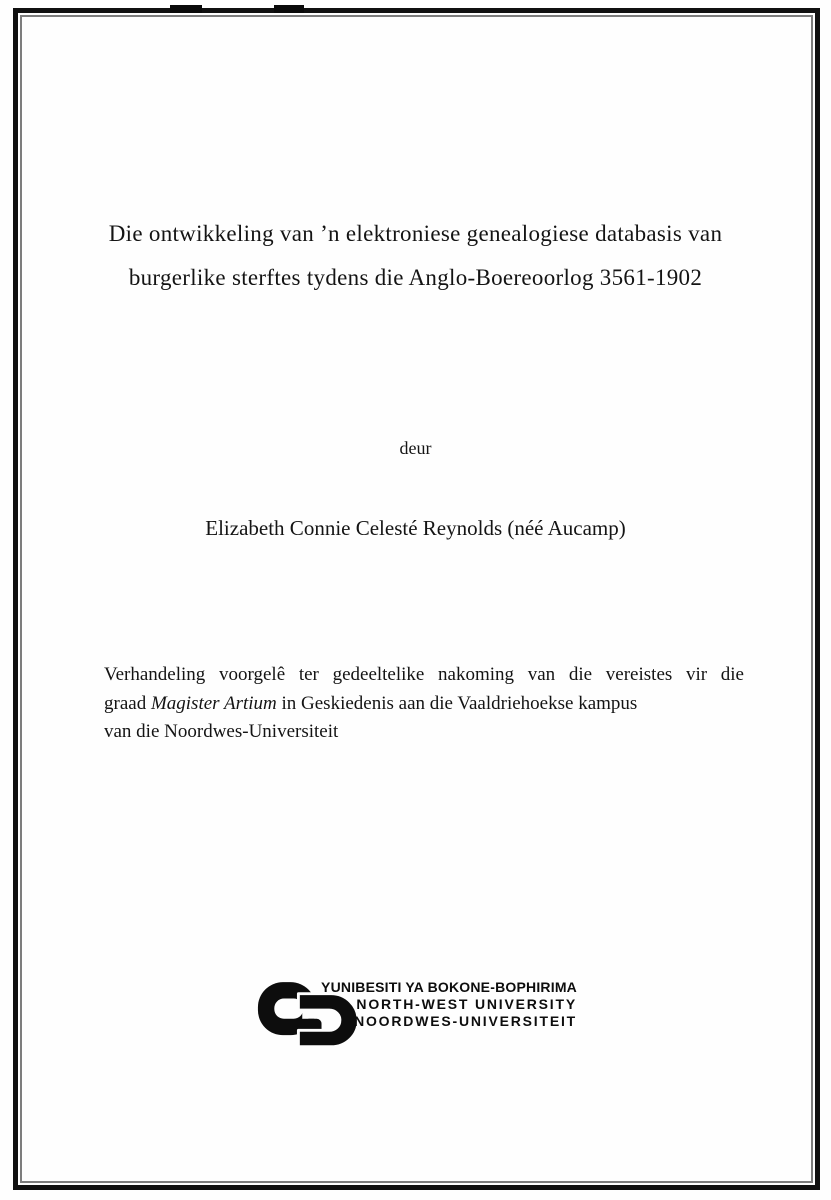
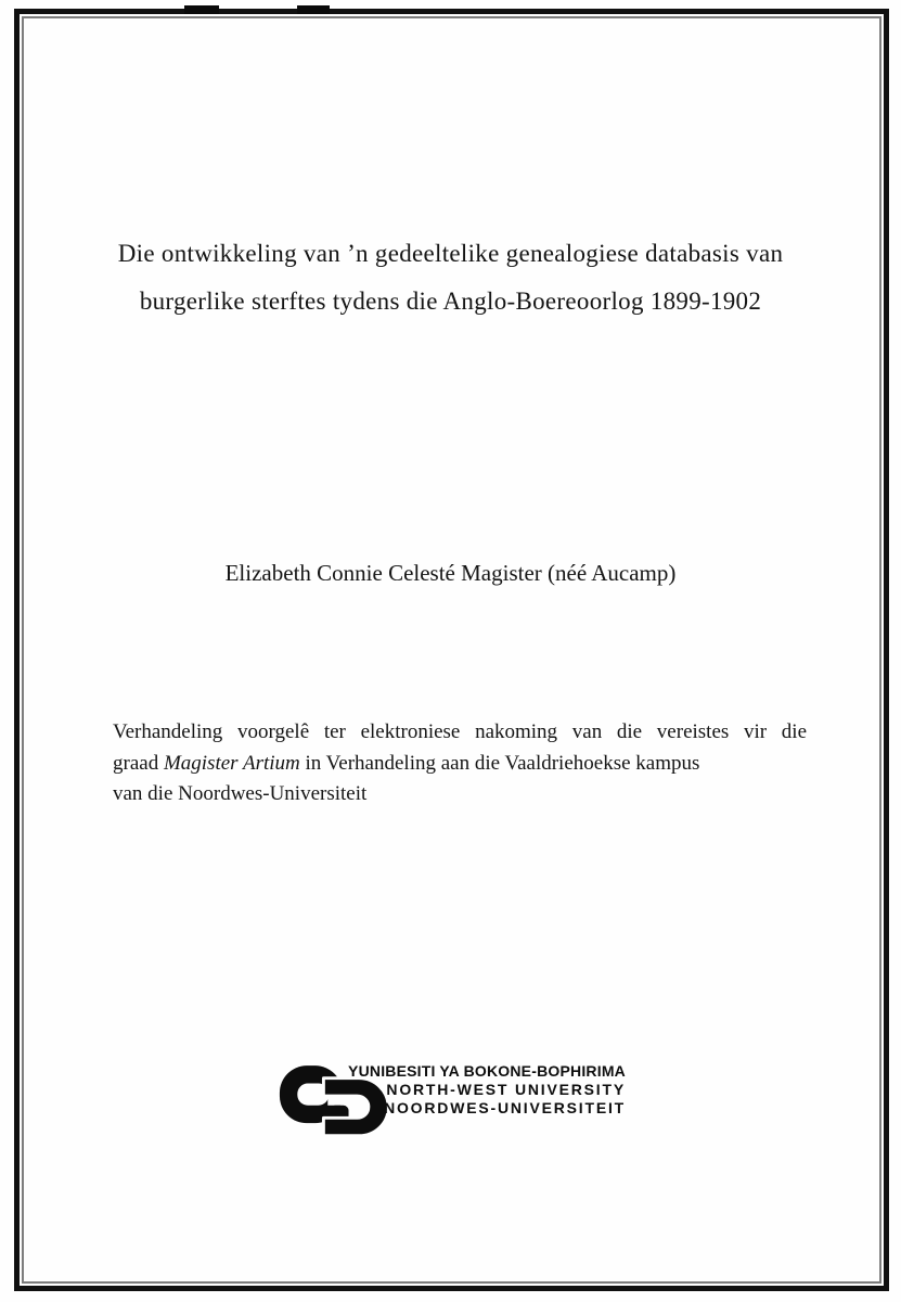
- Die ontwikkeling van ’n elektroniese genealogiese databasis van
+ Die ontwikkeling van ’n gedeeltelike genealogiese databasis van
- burgerlike sterftes tydens die Anglo-Boereoorlog 3561-1902
+ burgerlike sterftes tydens die Anglo-Boereoorlog 1899-1902
- deur
- Elizabeth Connie Celesté Reynolds (néé Aucamp)
+ Elizabeth Connie Celesté Magister (néé Aucamp)
- Verhandeling voorgelê ter gedeeltelike nakoming van die vereistes vir die
+ Verhandeling voorgelê ter elektroniese nakoming van die vereistes vir die
- graad Magister Artium in Geskiedenis aan die Vaaldriehoekse kampus
+ graad Magister Artium in Verhandeling aan die Vaaldriehoekse kampus
  van die Noordwes-Universiteit
  YUNIBESITI YA BOKONE-BOPHIRIMA
  NORTH-WEST UNIVERSITY
  NOORDWES-UNIVERSITEIT
